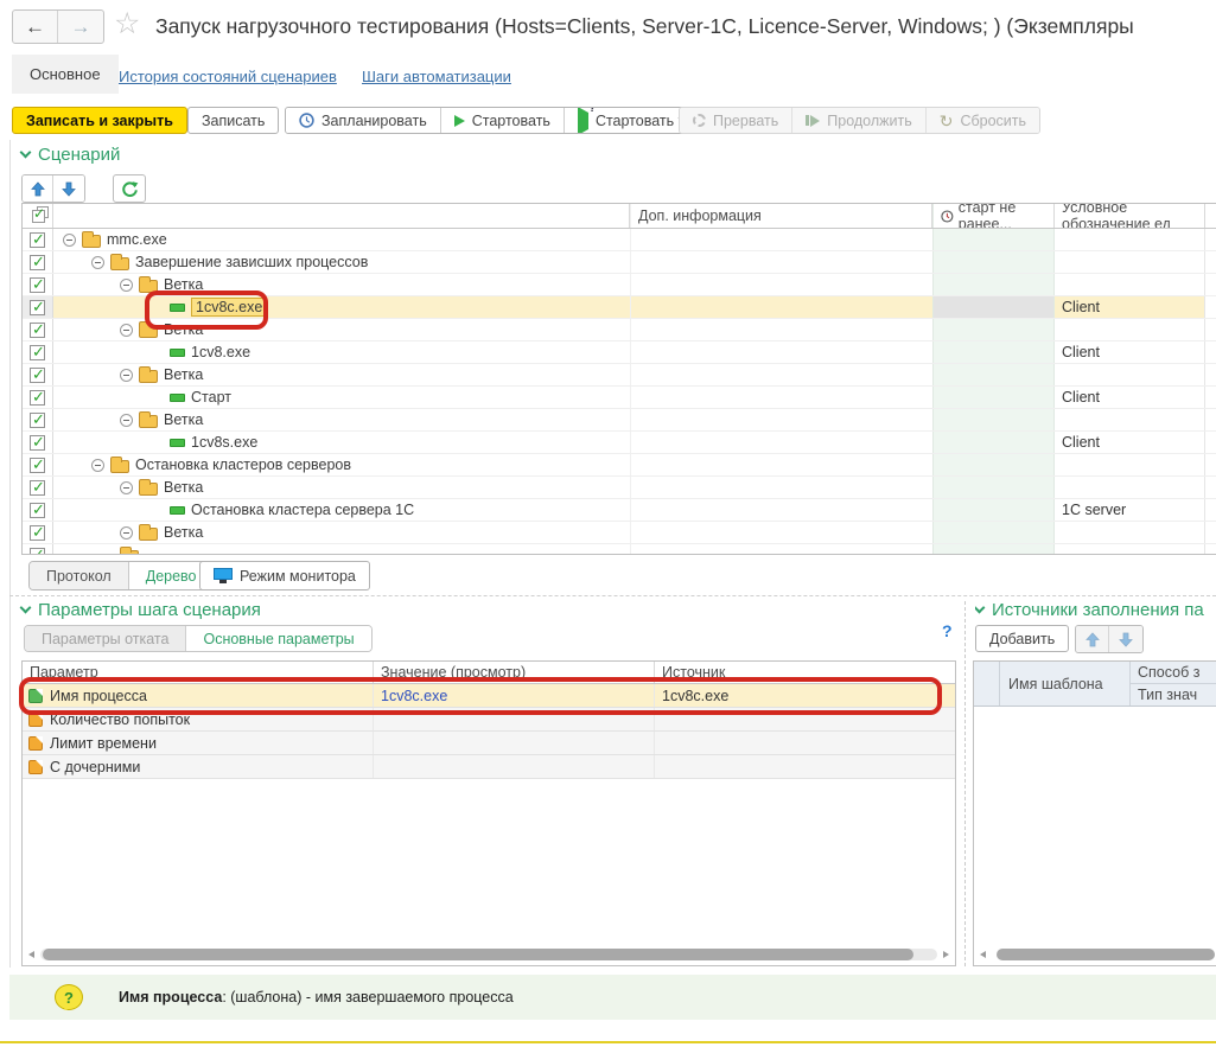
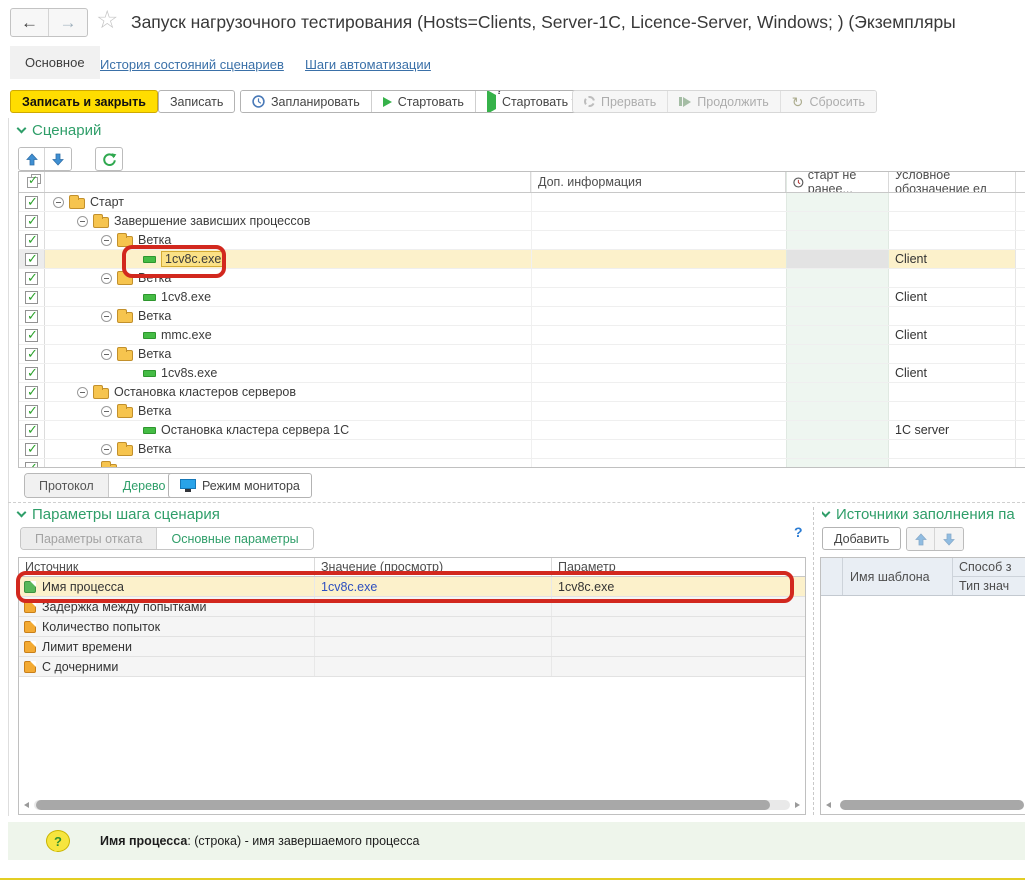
  ←
  →
  ☆
  Запуск нагрузочного тестирования (Hosts=Clients, Server-1C, Licence-Server, Windows; ) (Экземпляры
  Основное
  История состояний сценариев
  Шаги автоматизации
  Записать и закрыть
  Записать
  Запланировать
  Стартовать
  ?
  Стартовать
  Прервать
  Продолжить
  ↻
  Сбросить
  Сценарий
  ✓
  Доп. информация
  старт не ранее...
  Условное обозначение ед
- mmc.exe
+ Старт
  Завершение зависших процессов
  Ветка
  1cv8c.exe
  Client
  Ветка
  1cv8.exe
  Client
  Ветка
- Старт
+ mmc.exe
  Client
  Ветка
  1cv8s.exe
  Client
  Остановка кластеров серверов
  Ветка
  Остановка кластера сервера 1С
  1C server
  Ветка
  Протокол
  Дерево
  Режим монитора
  Параметры шага сценария
  Параметры отката
  Основные параметры
  ?
- Параметр
+ Источник
  Значение (просмотр)
- Источник
+ Параметр
  Имя процесса
  1cv8c.exe
  1cv8c.exe
+ Задержка между попытками
  Количество попыток
  Лимит времени
  С дочерними
  Источники заполнения па
  Добавить
  Имя шаблона
  Способ з
  Тип знач
  ?
- Имя процесса: (шаблона) - имя завершаемого процесса
+ Имя процесса: (строка) - имя завершаемого процесса
